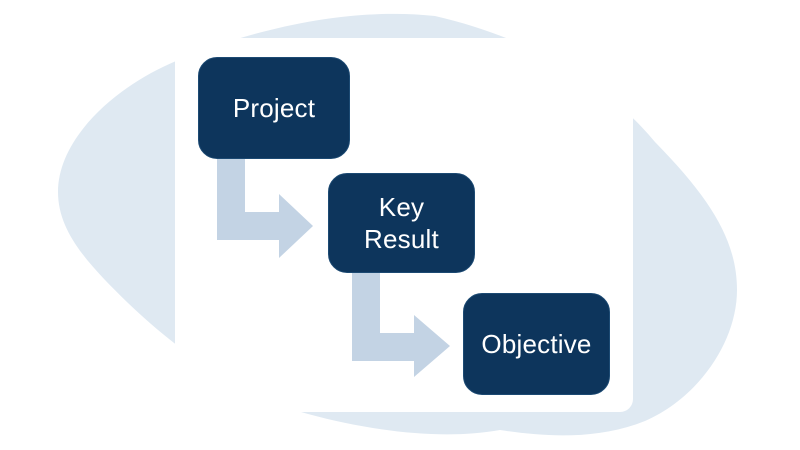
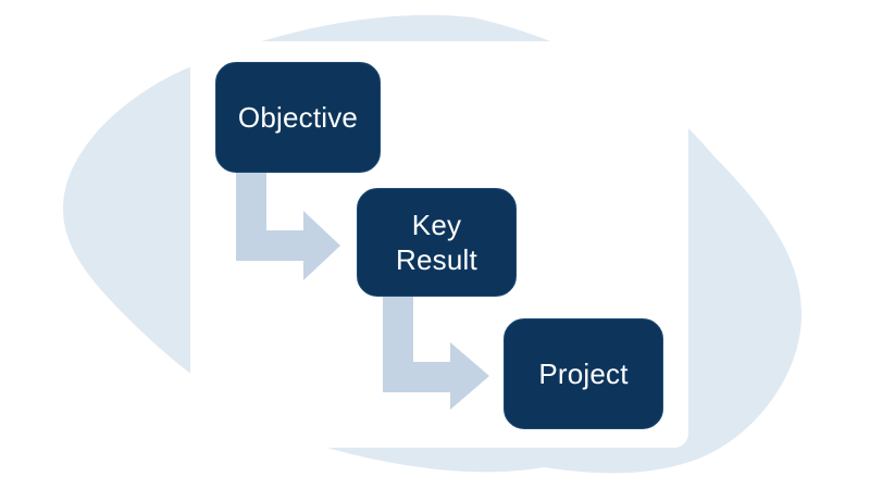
- Project
+ Objective
  Key
  Result
- Objective
+ Project
